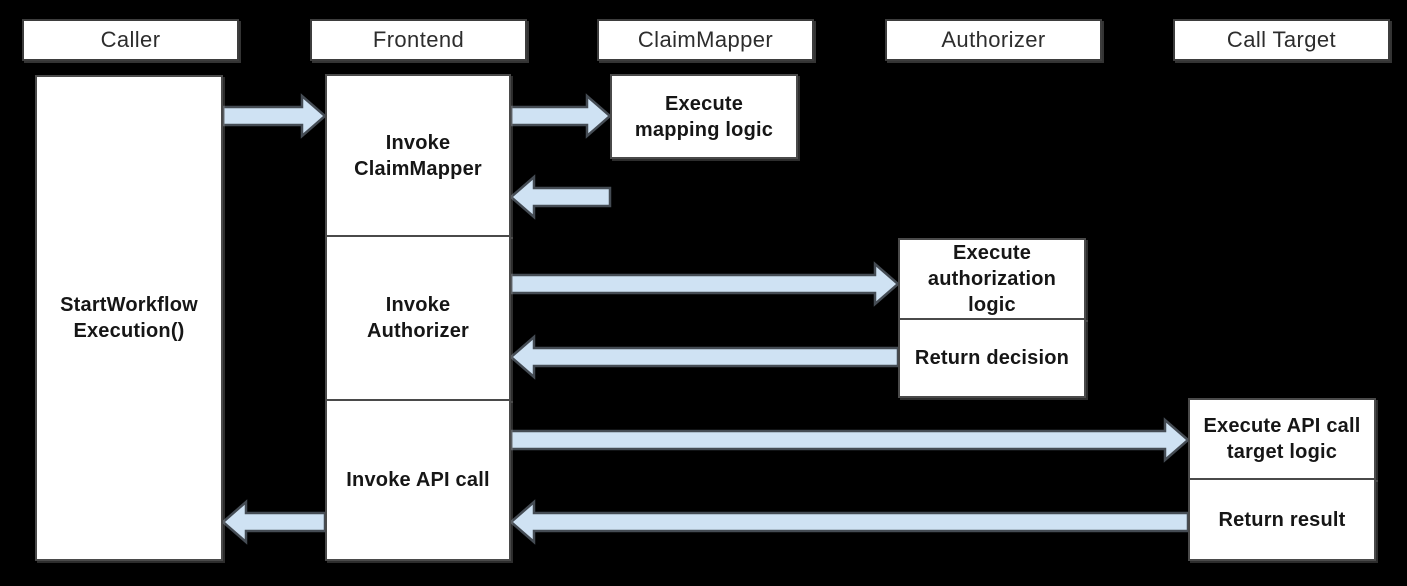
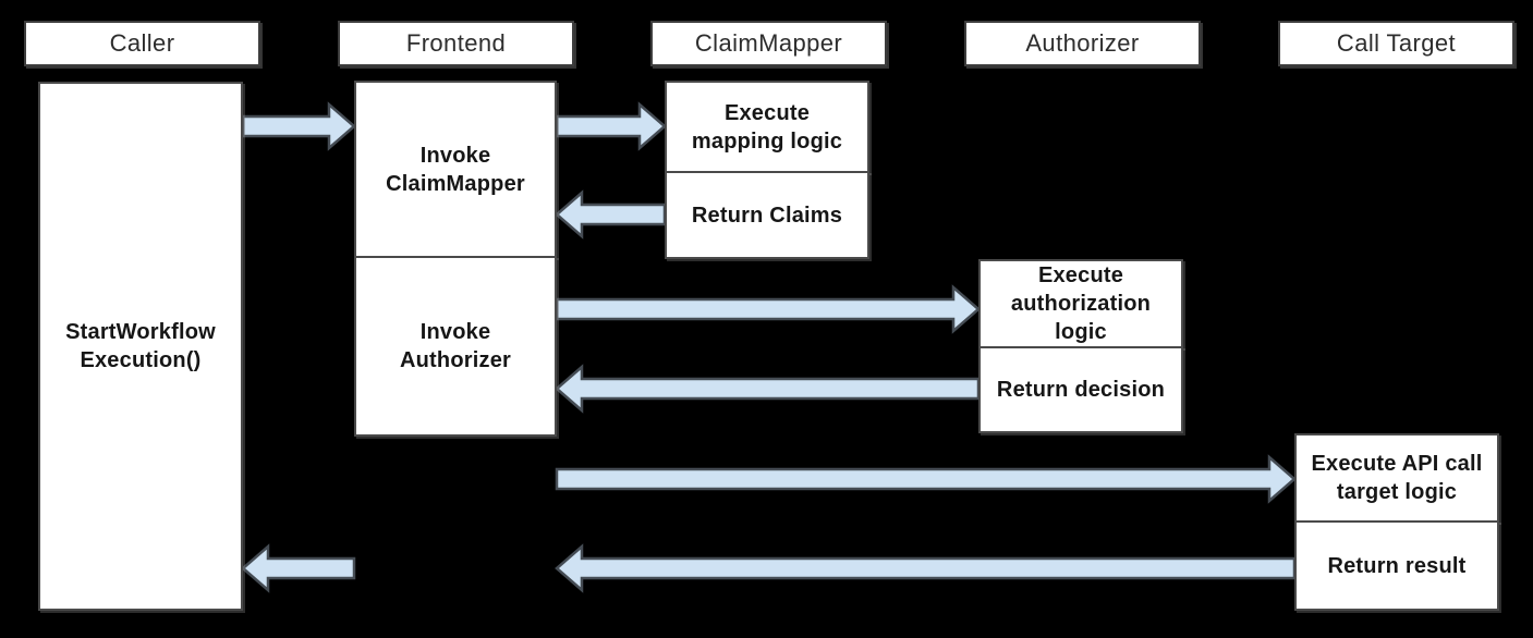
  Caller
  Frontend
  ClaimMapper
  Authorizer
  Call Target
  StartWorkflow
  Execution()
  Invoke
  ClaimMapper
  Invoke
  Authorizer
- Invoke API call
  Execute
  mapping logic
+ Return Claims
  Execute
  authorization
  logic
  Return decision
  Execute API call
  target logic
  Return result
